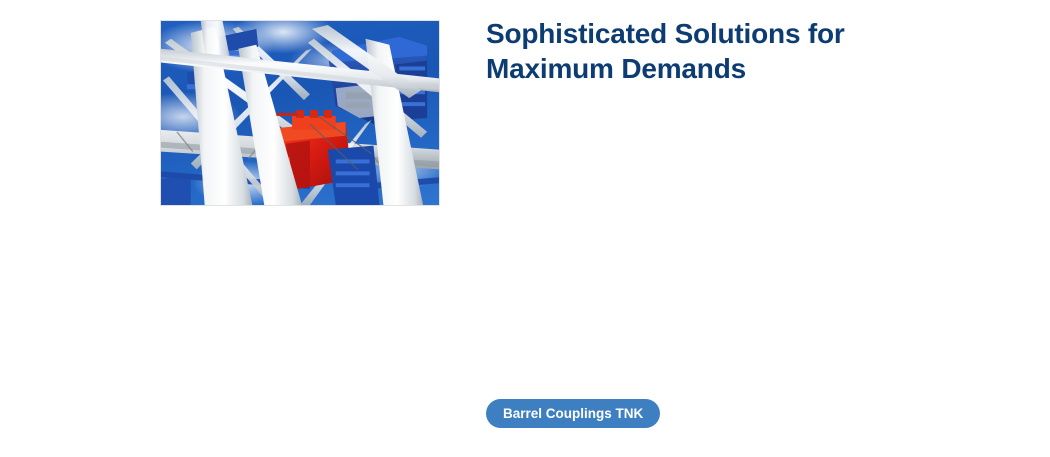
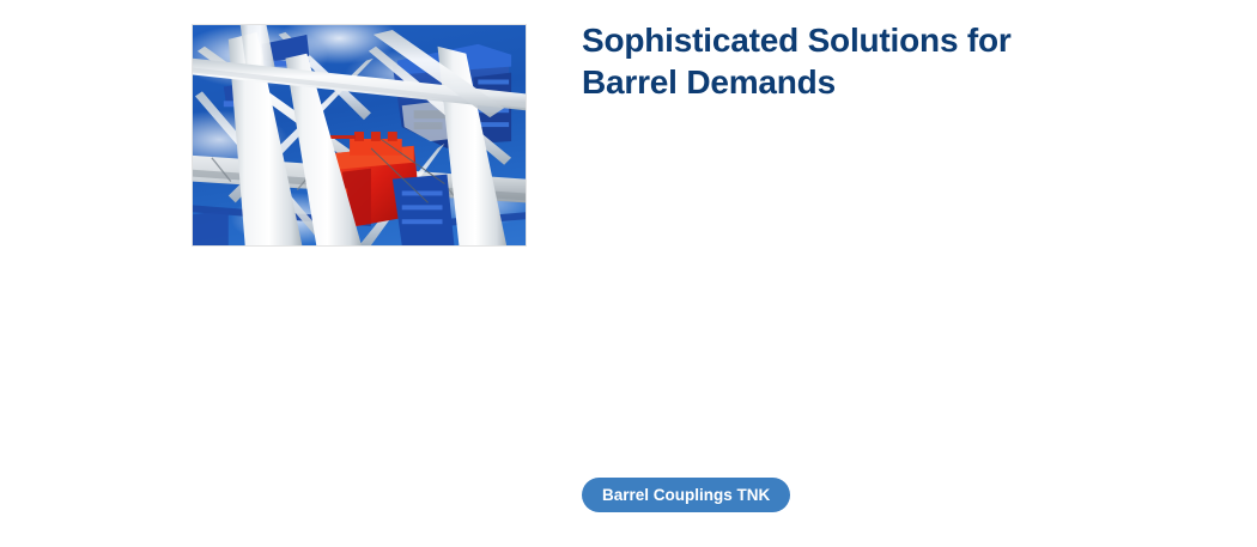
- Sophisticated Solutions for Maximum Demands
+ Sophisticated Solutions for Barrel Demands
  Barrel Couplings TNK
